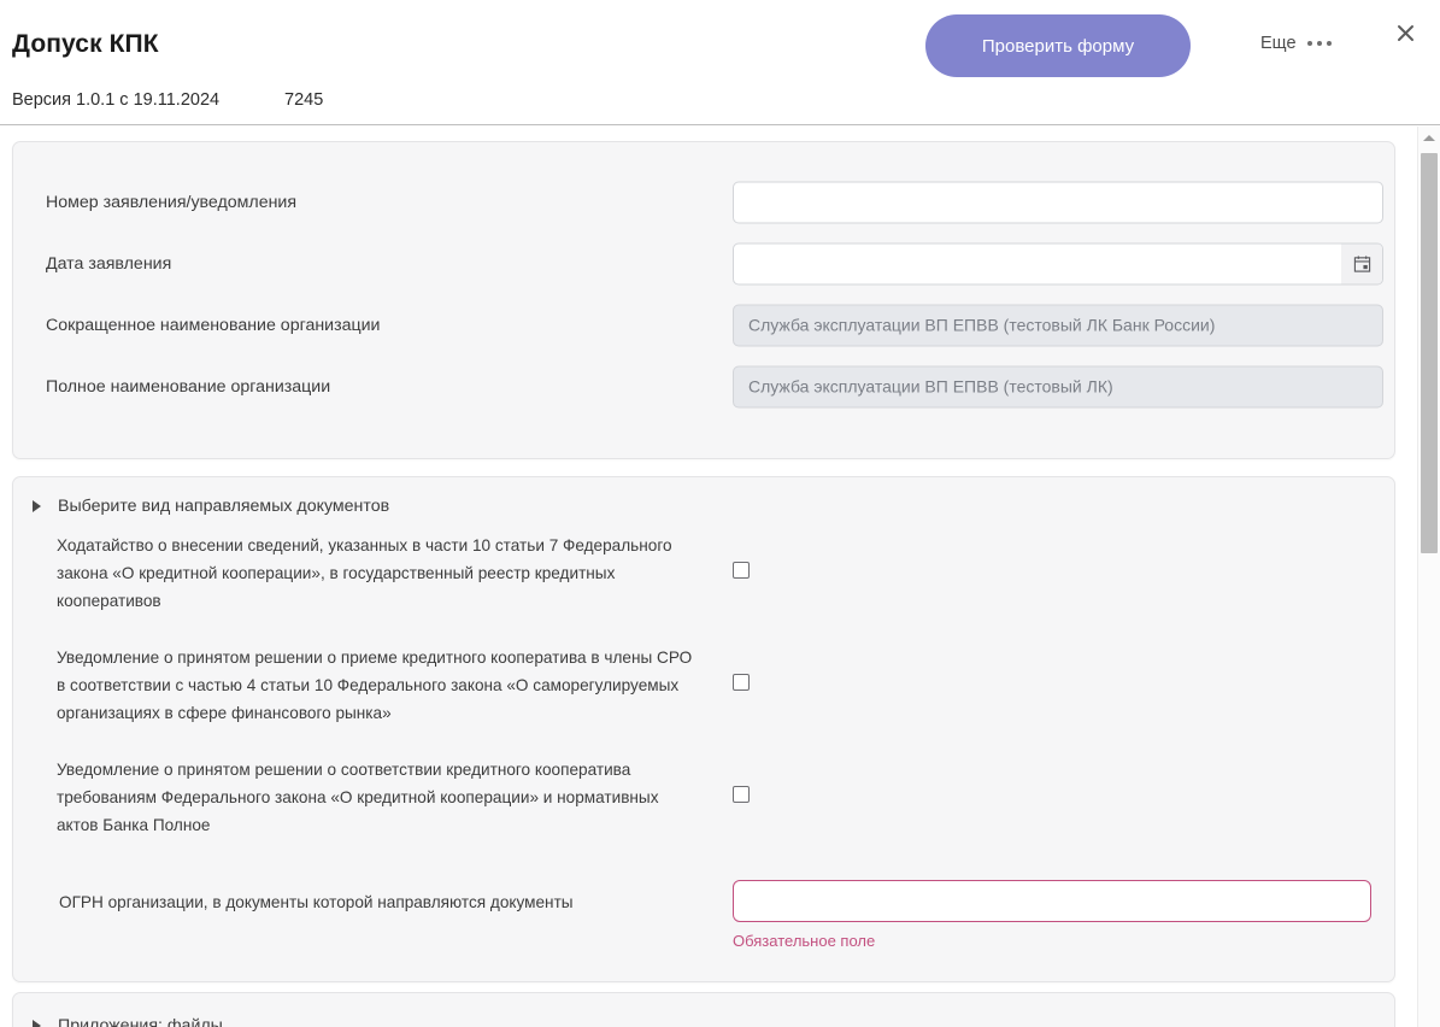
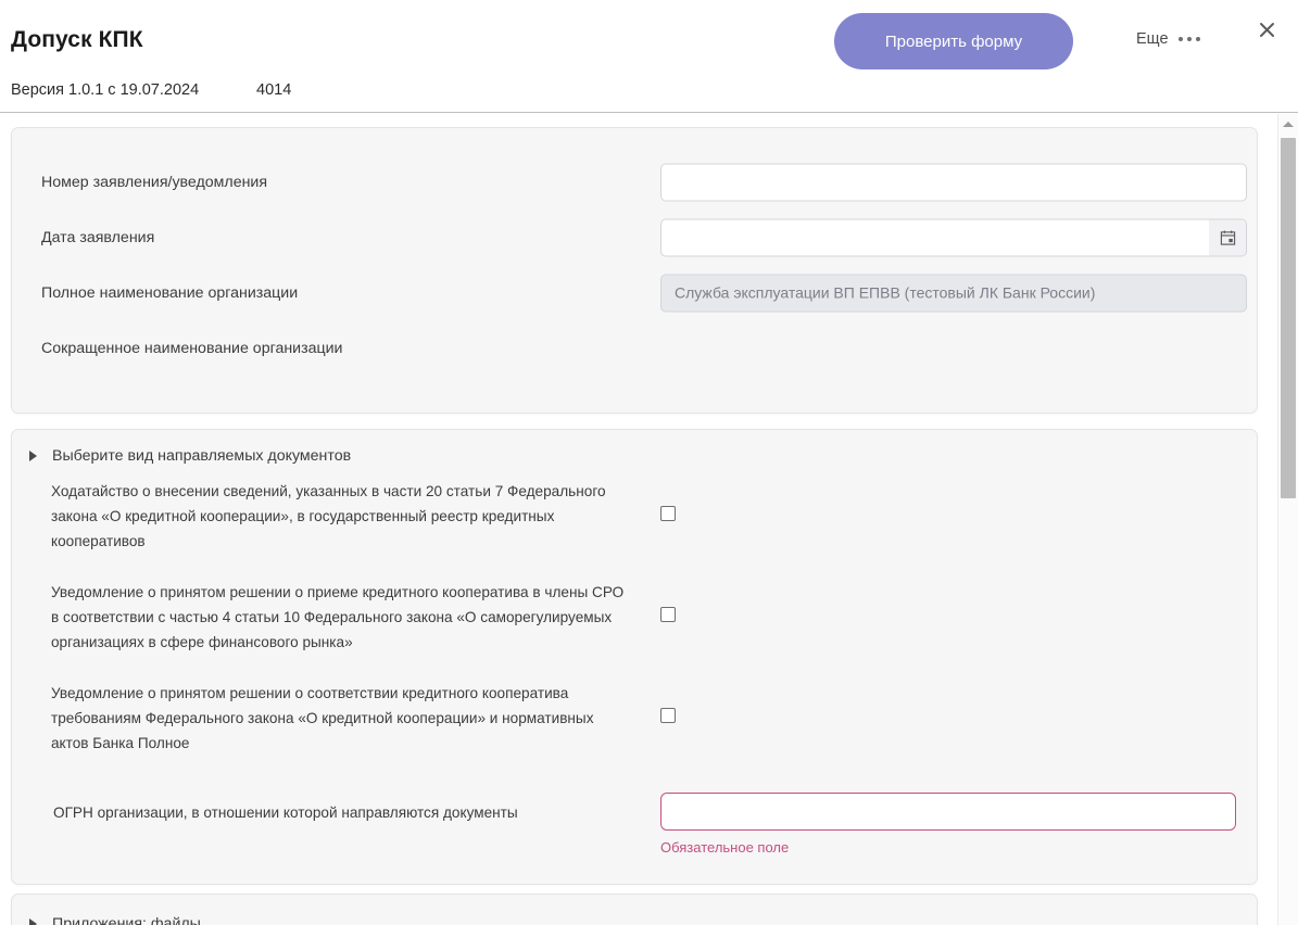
  Допуск КПК
- Версия 1.0.1 с 19.11.2024
+ Версия 1.0.1 с 19.07.2024
- 7245
+ 4014
  Проверить форму
  Еще
  Номер заявления/уведомления
  Дата заявления
- Сокращенное наименование организации
+ Полное наименование организации
  Служба эксплуатации ВП ЕПВВ (тестовый ЛК Банк России)
- Полное наименование организации
+ Сокращенное наименование организации
- Служба эксплуатации ВП ЕПВВ (тестовый ЛК)
  Выберите вид направляемых документов
- Ходатайство о внесении сведений, указанных в части 10 статьи 7 Федерального закона «О кредитной кооперации», в государственный реестр кредитных кооперативов
+ Ходатайство о внесении сведений, указанных в части 20 статьи 7 Федерального закона «О кредитной кооперации», в государственный реестр кредитных кооперативов
  Уведомление о принятом решении о приеме кредитного кооператива в члены СРО в соответствии с частью 4 статьи 10 Федерального закона «О саморегулируемых организациях в сфере финансового рынка»
  Уведомление о принятом решении о соответствии кредитного кооператива требованиям Федерального закона «О кредитной кооперации» и нормативных актов Банка Полное
- ОГРН организации, в документы которой направляются документы
+ ОГРН организации, в отношении которой направляются документы
  Обязательное поле
  Приложения: файлы
